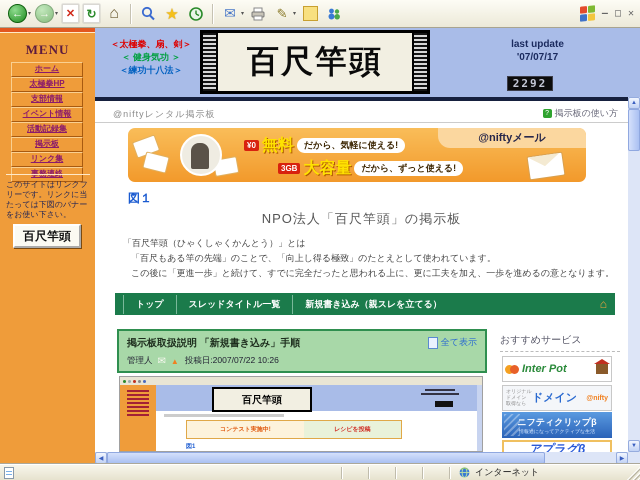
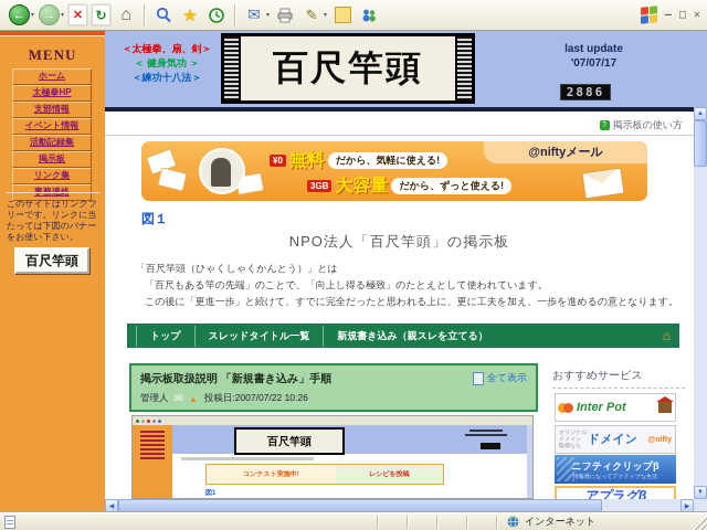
  ←
  →
  ✕
  ↻
  ⌂
  ★
  ✉
  ✎
  –
  □
  ✕
  MENU
  ホーム
  太極拳HP
  支部情報
  イベント情報
  活動記録集
  掲示板
  リンク集
  事務連絡
  このサイトはリンクフリーです。リンクに当たっては下図のバナーをお使い下さい。
  百尺竿頭
  ＜太極拳、扇、剣＞
  ＜ 健身気功 ＞
  ＜練功十八法＞
  百尺竿頭
  last update
  '07/07/17
- 2292
+ 2886
- @niftyレンタル掲示板
  掲示板の使い方
  ¥0
  無料
  だから、気軽に使える!
  3GB
  大容量
  だから、ずっと使える!
  @niftyメール
  図１
  NPO法人「百尺竿頭」の掲示板
  「百尺竿頭（ひゃくしゃくかんとう）」とは
  「百尺もある竿の先端」のことで、「向上し得る極致」のたとえとして使われています。
  この後に「更進一歩」と続けて、すでに完全だったと思われる上に、更に工夫を加え、一歩を進めるの意となります。
  トップ
  スレッドタイトル一覧
  新規書き込み（親スレを立てる）
  ⌂
  掲示板取扱説明 「新規書き込み」手順
  全て表示
  管理人
  ✉
  ▲
  投稿日:2007/07/22 10:26
  百尺竿頭
  おすすめサービス
  Inter Pot
  ドメイン
  ニフティクリップβ
  アプラグβ
  インターネット
